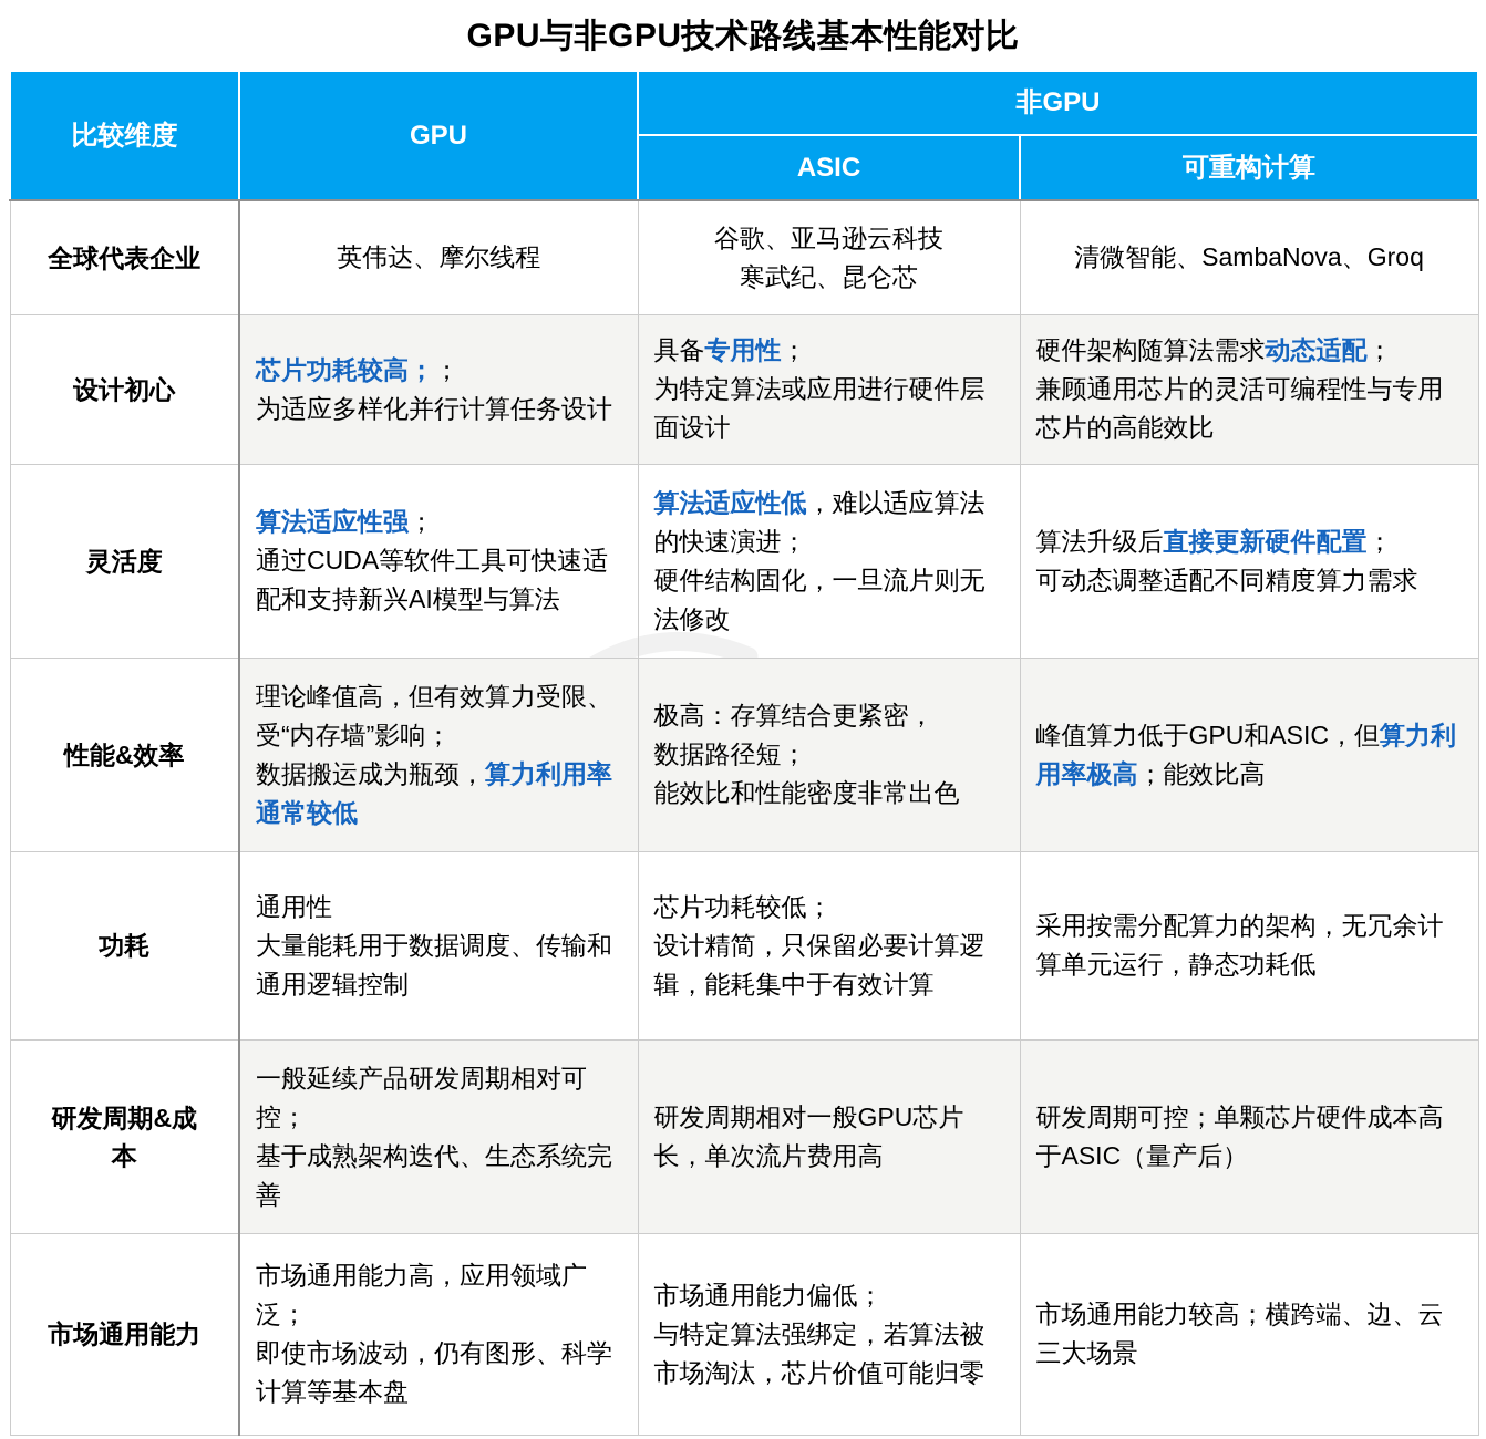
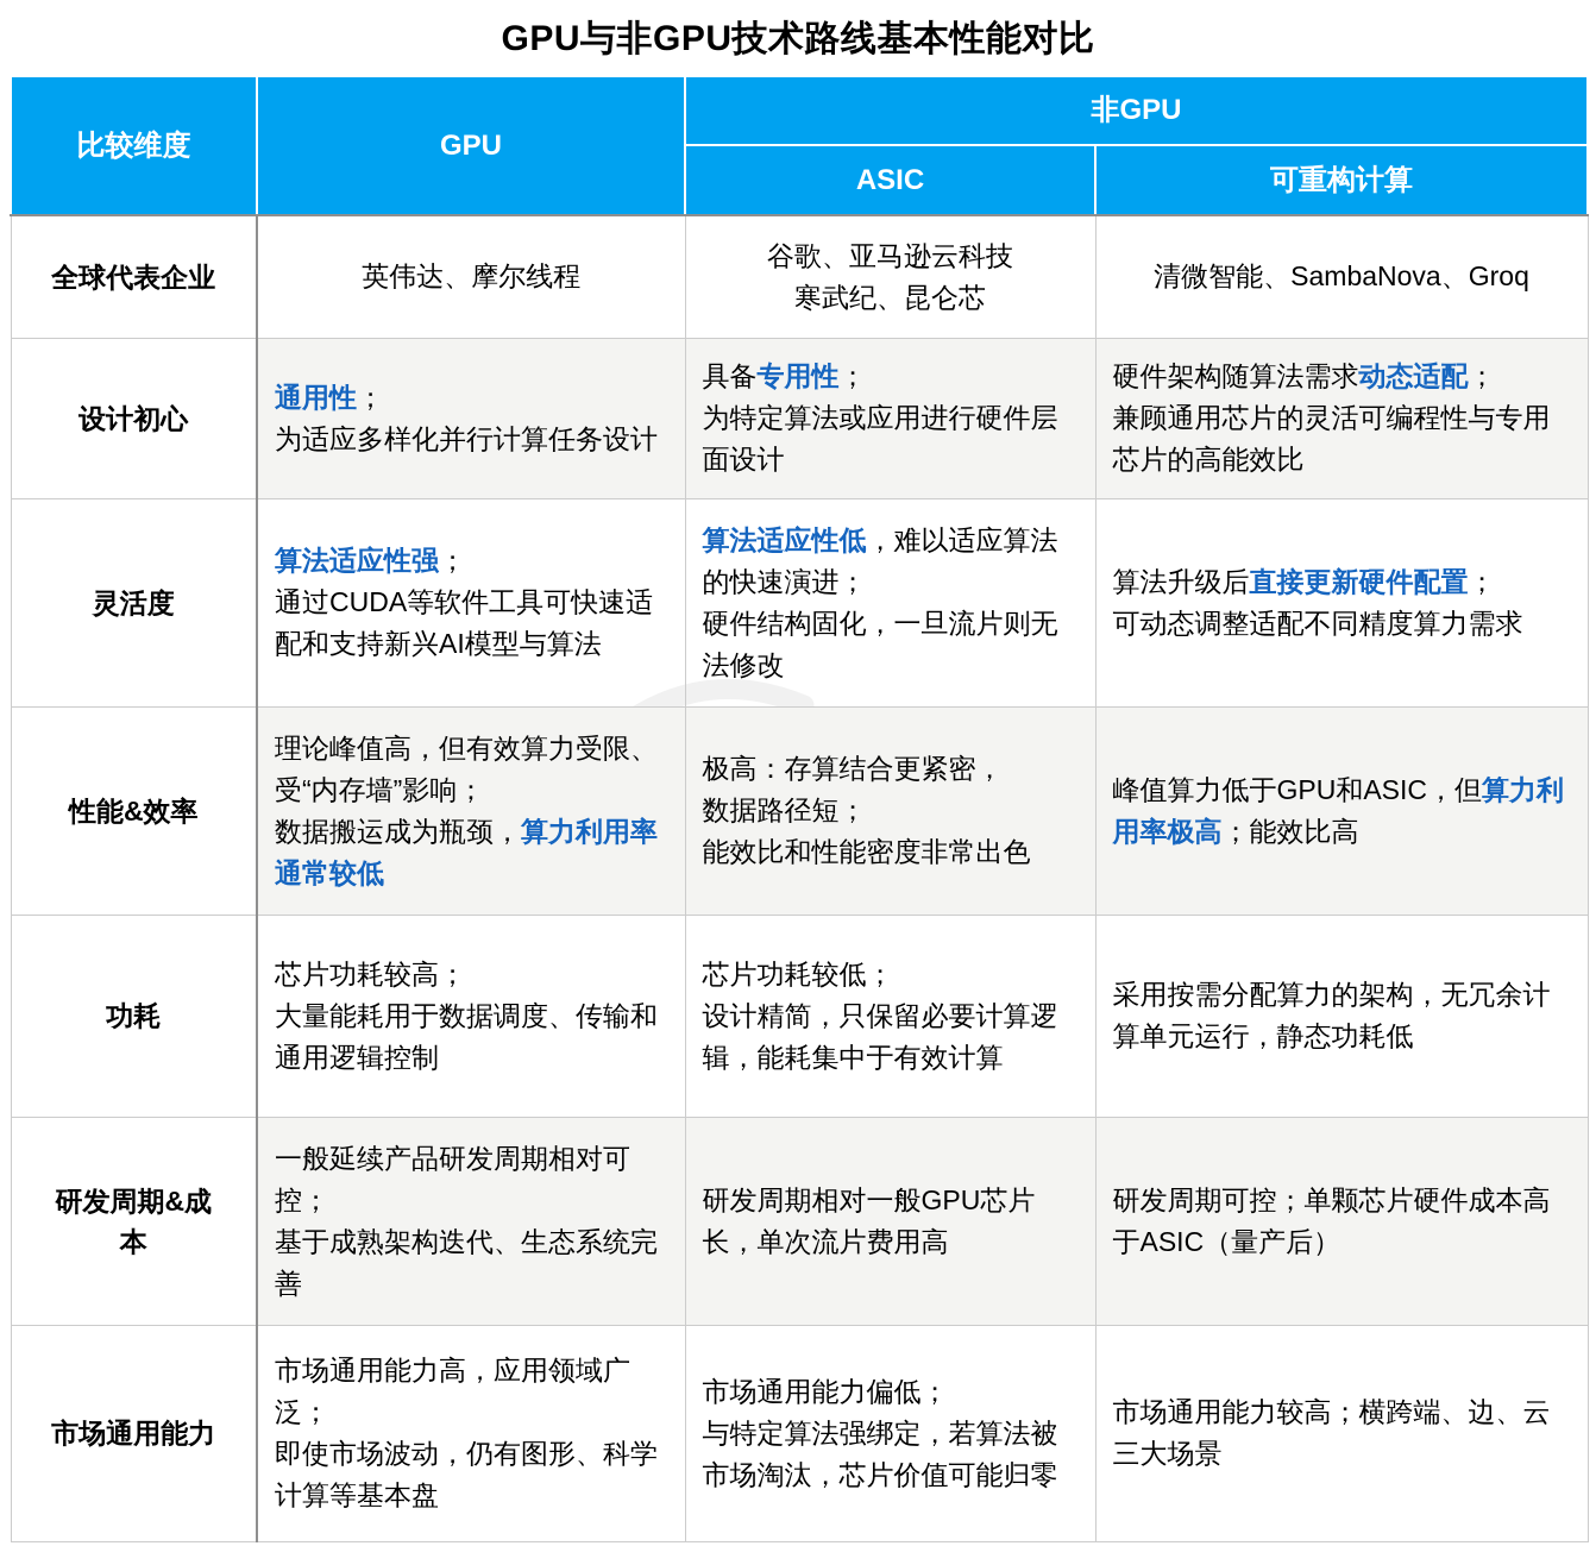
  GPU与非GPU技术路线基本性能对比
  比较维度	GPU	非GPU
  ASIC	可重构计算
  全球代表企业	英伟达、摩尔线程	谷歌、亚马逊云科技寒武纪、昆仑芯	清微智能、SambaNova、Groq
- 设计初心	芯片功耗较高；；为适应多样化并行计算任务设计	具备专用性；为特定算法或应用进行硬件层面设计	硬件架构随算法需求动态适配；兼顾通用芯片的灵活可编程性与专用芯片的高能效比
+ 设计初心	通用性；为适应多样化并行计算任务设计	具备专用性；为特定算法或应用进行硬件层面设计	硬件架构随算法需求动态适配；兼顾通用芯片的灵活可编程性与专用芯片的高能效比
  灵活度	算法适应性强；通过CUDA等软件工具可快速适配和支持新兴AI模型与算法	算法适应性低，难以适应算法的快速演进；硬件结构固化，一旦流片则无法修改	算法升级后直接更新硬件配置；可动态调整适配不同精度算力需求
  性能&效率	理论峰值高，但有效算力受限、受“内存墙”影响；数据搬运成为瓶颈，算力利用率通常较低	极高：存算结合更紧密，数据路径短；能效比和性能密度非常出色	峰值算力低于GPU和ASIC，但算力利用率极高；能效比高
- 功耗	通用性大量能耗用于数据调度、传输和通用逻辑控制	芯片功耗较低；设计精简，只保留必要计算逻辑，能耗集中于有效计算	采用按需分配算力的架构，无冗余计算单元运行，静态功耗低
+ 功耗	芯片功耗较高；大量能耗用于数据调度、传输和通用逻辑控制	芯片功耗较低；设计精简，只保留必要计算逻辑，能耗集中于有效计算	采用按需分配算力的架构，无冗余计算单元运行，静态功耗低
  研发周期&成本	一般延续产品研发周期相对可控；基于成熟架构迭代、生态系统完善	研发周期相对一般GPU芯片长，单次流片费用高	研发周期可控；单颗芯片硬件成本高于ASIC（量产后）
  市场通用能力	市场通用能力高，应用领域广泛；即使市场波动，仍有图形、科学计算等基本盘	市场通用能力偏低；与特定算法强绑定，若算法被市场淘汰，芯片价值可能归零	市场通用能力较高；横跨端、边、云三大场景
